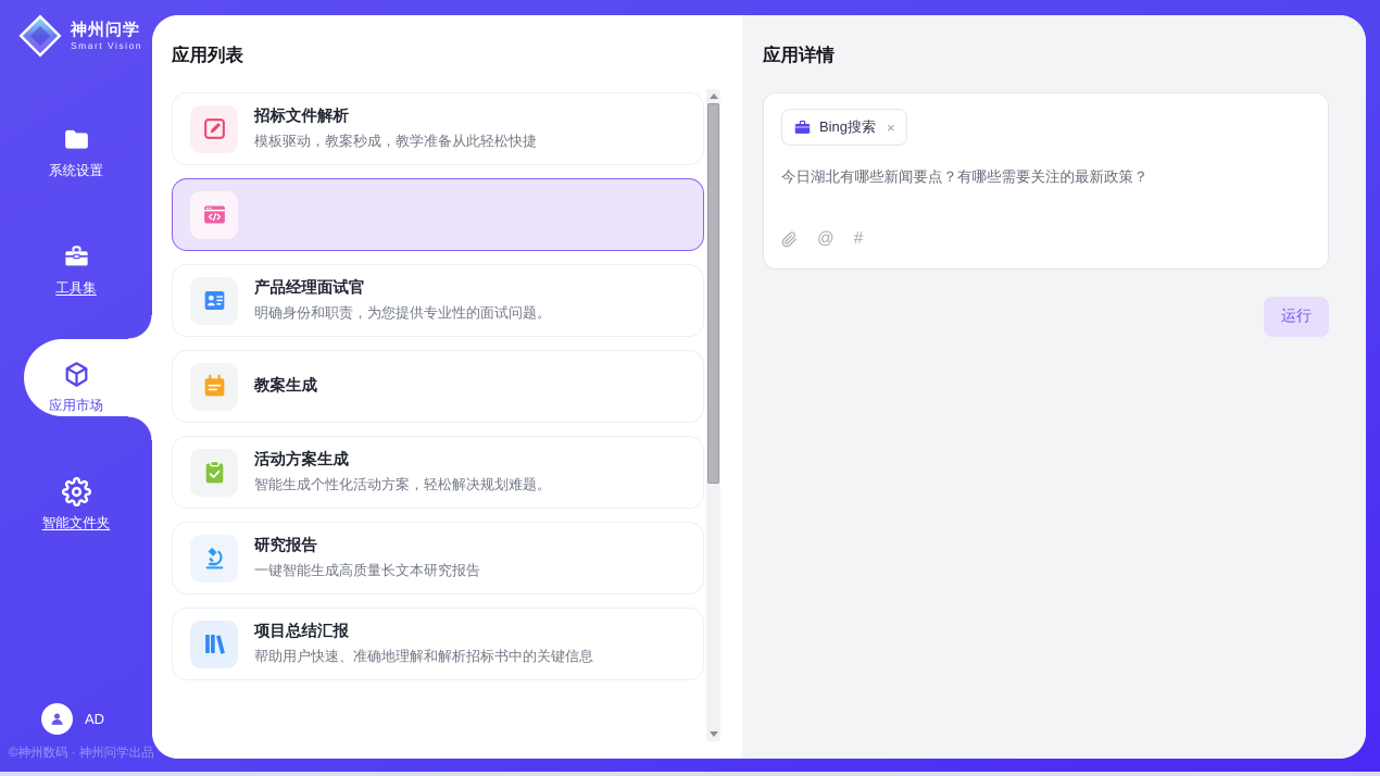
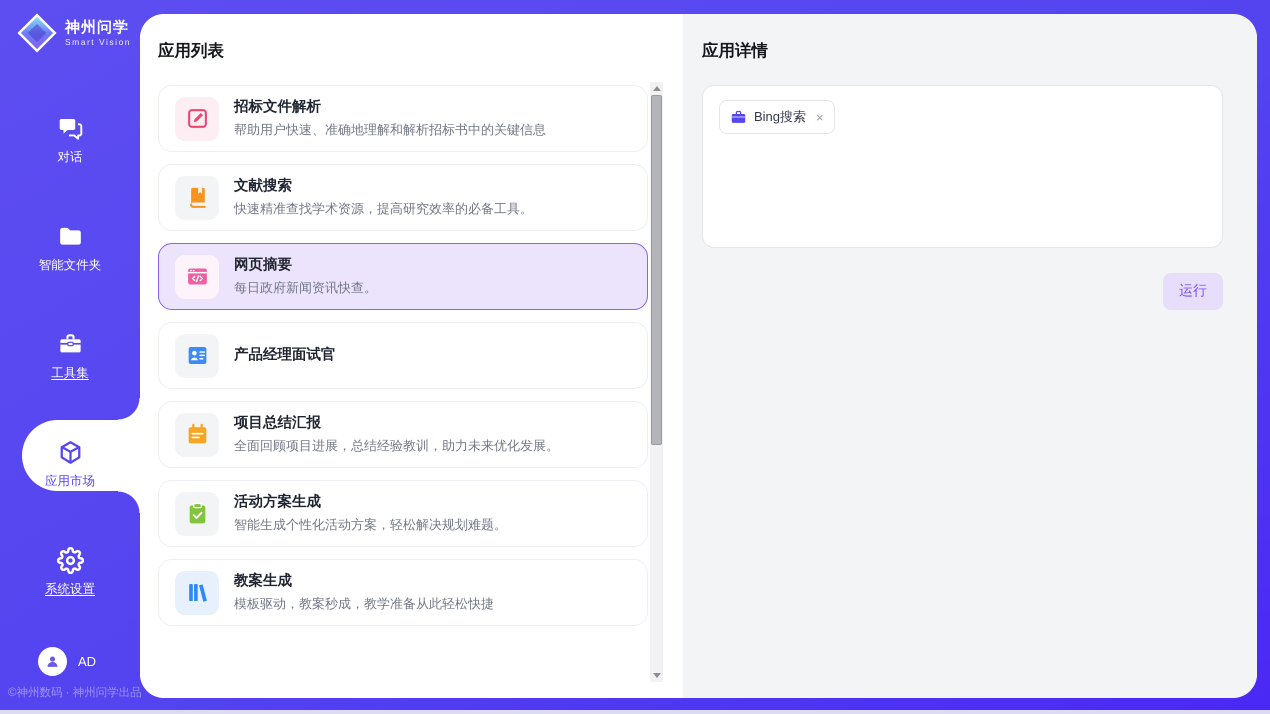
  神州问学
  Smart Vision
+ 对话
- 系统设置
+ 智能文件夹
  工具集
  应用市场
- 智能文件夹
+ 系统设置
  AD
  ©神州数码 · 神州问学出品
  应用列表
  招标文件解析
- 模板驱动，教案秒成，教学准备从此轻松快捷
+ 帮助用户快速、准确地理解和解析招标书中的关键信息
+ 文献搜索
+ 快速精准查找学术资源，提高研究效率的必备工具。
+ 网页摘要
+ 每日政府新闻资讯快查。
  产品经理面试官
- 明确身份和职责，为您提供专业性的面试问题。
- 教案生成
+ 项目总结汇报
+ 全面回顾项目进展，总结经验教训，助力未来优化发展。
  活动方案生成
  智能生成个性化活动方案，轻松解决规划难题。
- 研究报告
- 一键智能生成高质量长文本研究报告
- 项目总结汇报
+ 教案生成
- 帮助用户快速、准确地理解和解析招标书中的关键信息
+ 模板驱动，教案秒成，教学准备从此轻松快捷
  应用详情
  Bing搜索
  ×
- 今日湖北有哪些新闻要点？有哪些需要关注的最新政策？
- @
- #
  运行
